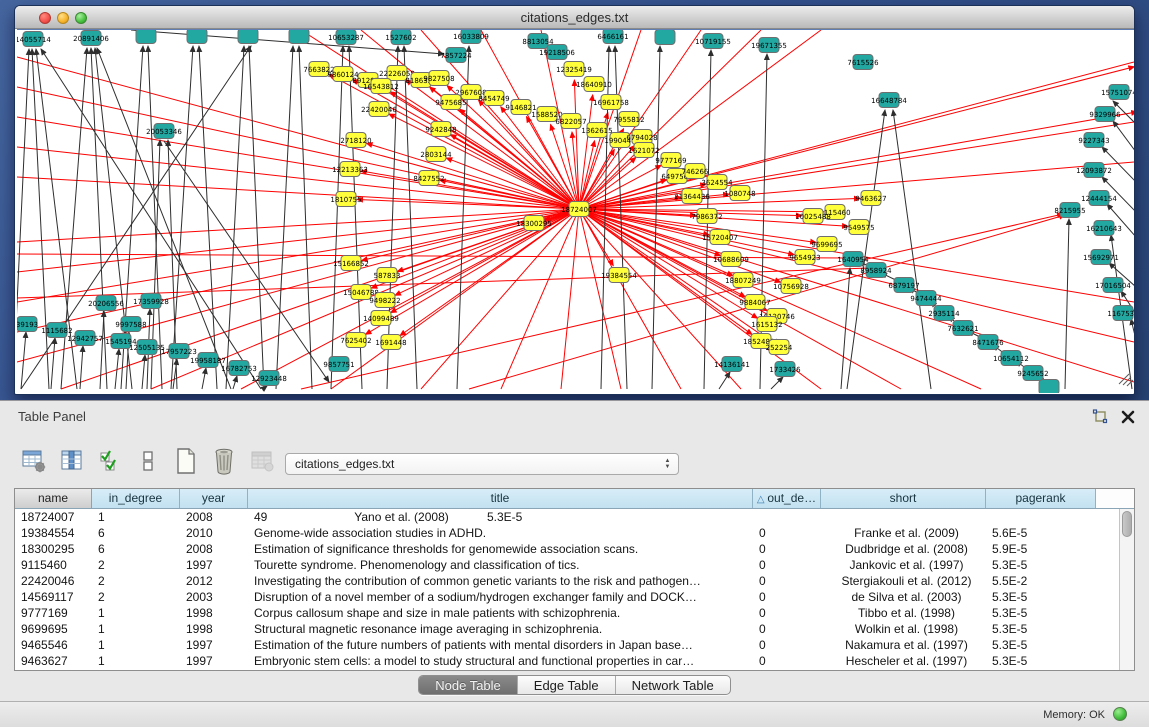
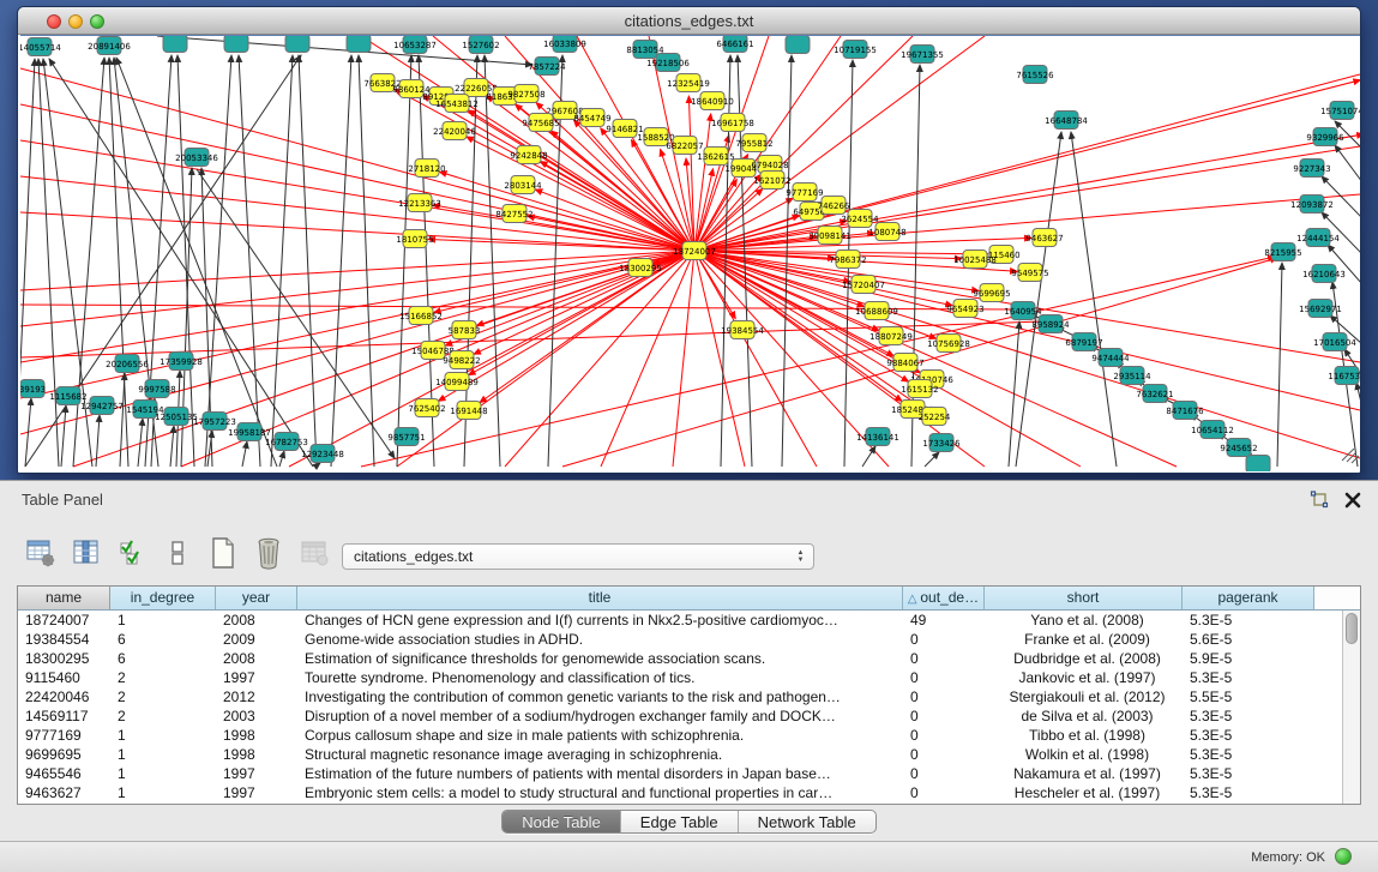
  citations_edges.txt
  14055714
  20891406
  10653287
  1527602
  7857224
  16033809
  8813054
  19218506
  6466161
  10719155
  19671355
  7615526
  16648784
  20053346
  1575107
  9329966
  9227343
  12093872
  12444154
  8215955
  16210643
  17016504
  116753
  18724007
  7663822
  9860124
  2222605
  81863
  16543812
  9827508
  296760
  9475685
  8454749
  9146821
  1588520
  22420046
  9242848
  6822057
  18640910
  12325419
  16961758
  7955812
  1362615
  199044
  6794028
  1621072
  9777169
  64975
  746266
  3624554
  1080748
- 21364436
+ 39098141
  7986372
  15720407
  18807249
  10756928
  9884067
  1615132
  185248
  252254
  115460
  9463627
  10025488
  9549575
  9699695
  19384554
  18300295
  2803144
  2718120
  12213363
  8427552
  1810755
  15166852
  587833
  1504678
  9498222
  14099489
  7625402
  1691448
  39193
  1115682
  12942757
  1545194
  12505135
  20206556
  17359928
  9997588
  17957223
  19958187
  16782753
  12923448
  9857751
  8958924
  6879197
  9474444
  2935114
  7632621
  8471676
  10654112
  9245652
  14136141
  1733426
  Table Panel
  citations_edges.txt
  name
  in_degree
  year
  title
  △ out_de…
  short
  pagerank
  18724007
  1
  2008
+ Changes of HCN gene expression and I(f) currents in Nkx2.5-positive cardiomyoc…
  49
  Yano et al. (2008)
  5.3E-5
  19384554
  6
- 2010
+ 2009
  Genome-wide association studies in ADHD.
  0
  Franke et al. (2009)
  5.6E-5
  18300295
  6
  2008
  Estimation of significance thresholds for genomewide association scans.
  0
  Dudbridge et al. (2008)
  5.9E-5
  9115460
  2
  1997
  Tourette syndrome. Phenomenology and classification of tics.
  0
  Jankovic et al. (1997)
  5.3E-5
  22420046
  2
  2012
  Investigating the contribution of common genetic variants to the risk and pathogen…
  0
  Stergiakouli et al. (2012)
- 5.5E-2
+ 5.5E-5
  14569117
  2
  2003
  Disruption of a novel member of a sodium/hydrogen exchanger family and DOCK…
  0
  de Silva et al. (2003)
  5.3E-5
  9777169
  1
  1998
  Corpus callosum shape and size in male patients with schizophrenia.
  0
  Tibbo et al. (1998)
  5.3E-5
  9699695
  1
  1998
  Structural magnetic resonance image averaging in schizophrenia.
  0
  Wolkin et al. (1998)
  5.3E-5
  9465546
  1
  1997
  Estimation of the future numbers of patients with mental disorders in Japan base…
  0
  Nakamura et al. (1997)
  5.3E-5
  9463627
  1
  1997
  Embryonic stem cells: a model to study structural and functional properties in car…
  0
  Hescheler et al. (1997)
  5.3E-5
  Node Table
  Edge Table
  Network Table
  Memory: OK
